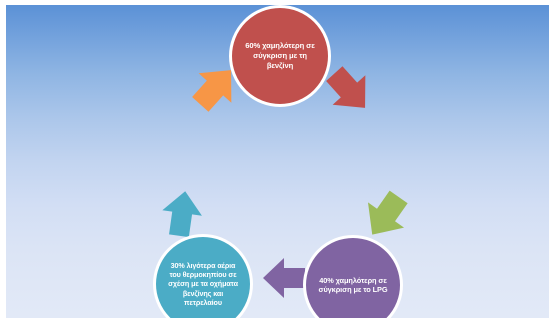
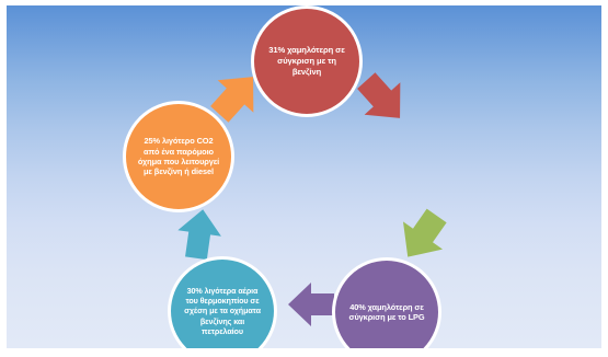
- 60% χαμηλότερη σε σύγκριση με τη βενζίνη
+ 31% χαμηλότερη σε σύγκριση με τη βενζίνη
  40% χαμηλότερη σε σύγκριση με το LPG
  30% λιγότερα αέρια του θερμοκηπίου σε σχέση με τα οχήματα βενζίνης και πετρελαίου
+ 25% λιγότερο CO2 από ένα παρόμοιο όχημα που λειτουργεί με βενζίνη ή diesel
